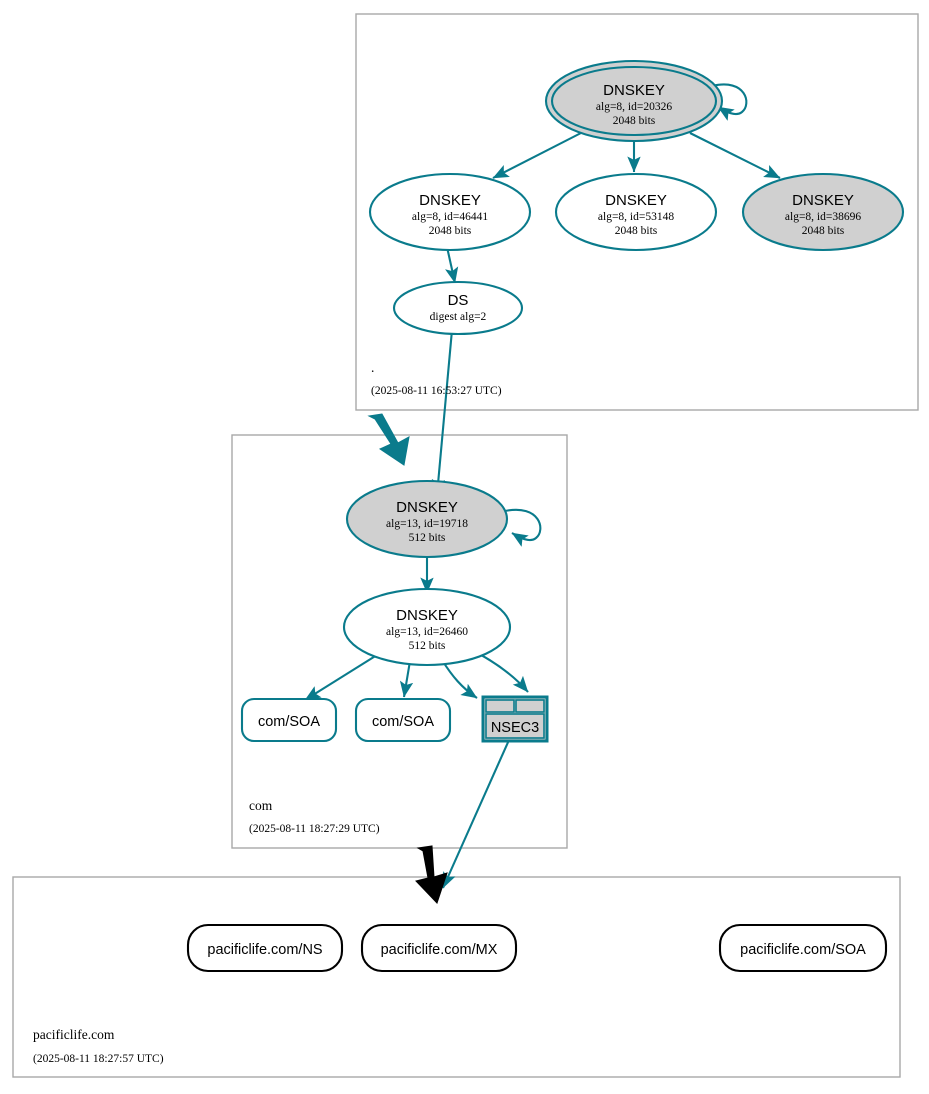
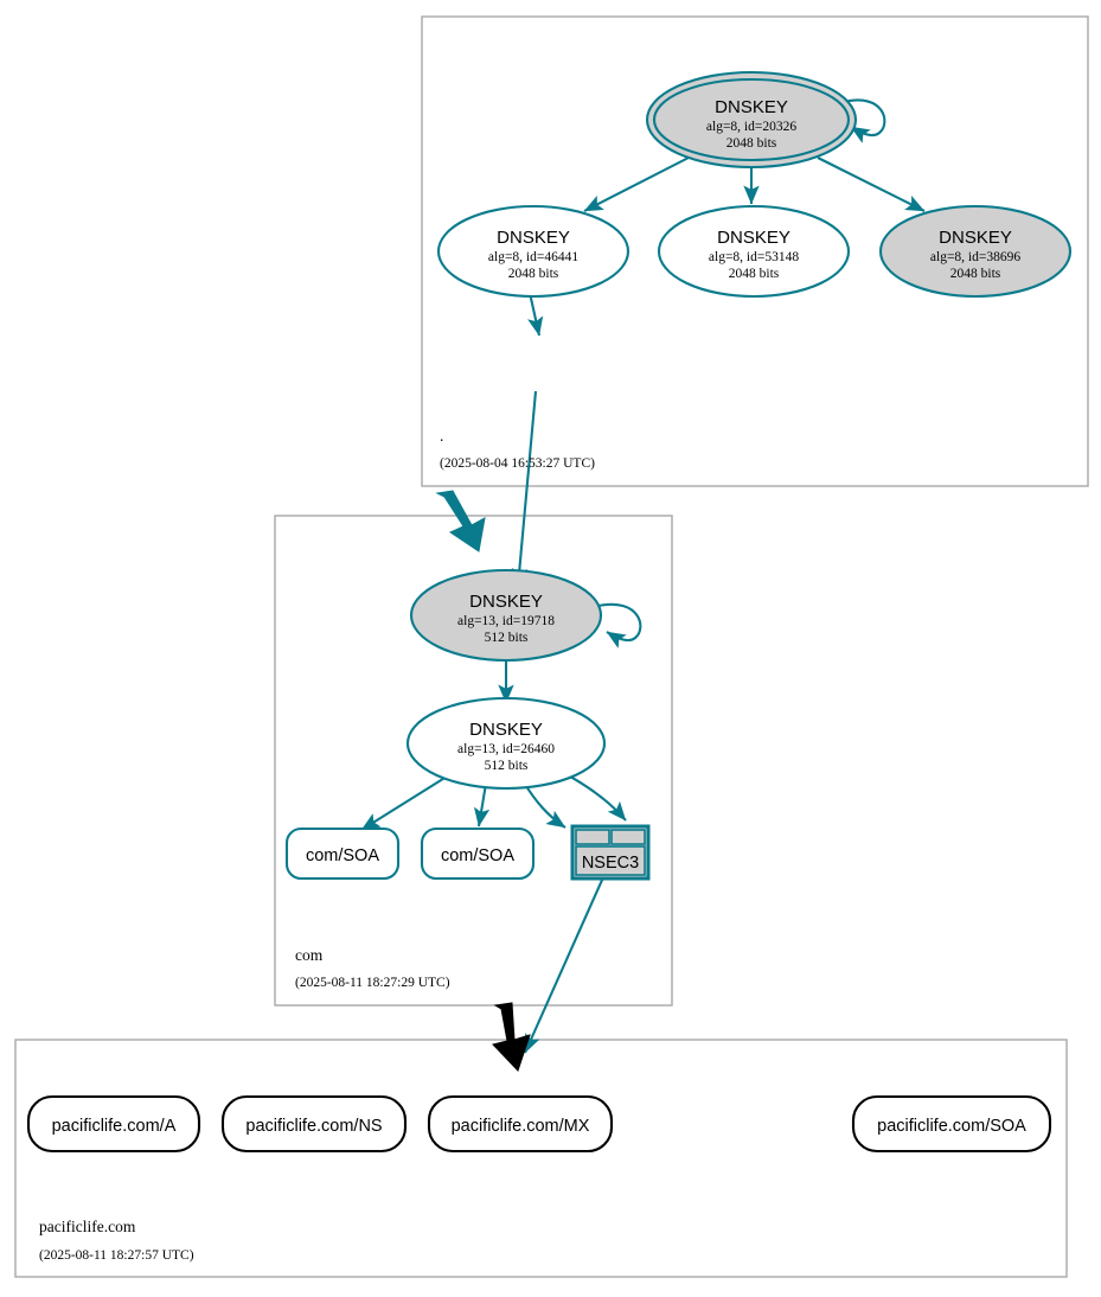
  DNSKEY
  alg=8, id=20326
  2048 bits
  DNSKEY
  alg=8, id=46441
  2048 bits
  DNSKEY
  alg=8, id=53148
  2048 bits
  DNSKEY
  alg=8, id=38696
  2048 bits
- DS
- digest alg=2
  .
- (2025-08-11 16:53:27 UTC)
+ (2025-08-04 16:53:27 UTC)
  DNSKEY
  alg=13, id=19718
  512 bits
  DNSKEY
  alg=13, id=26460
  512 bits
  com/SOA
  com/SOA
  NSEC3
  com
  (2025-08-11 18:27:29 UTC)
+ pacificlife.com/A
  pacificlife.com/NS
  pacificlife.com/MX
  pacificlife.com/SOA
  pacificlife.com
  (2025-08-11 18:27:57 UTC)
